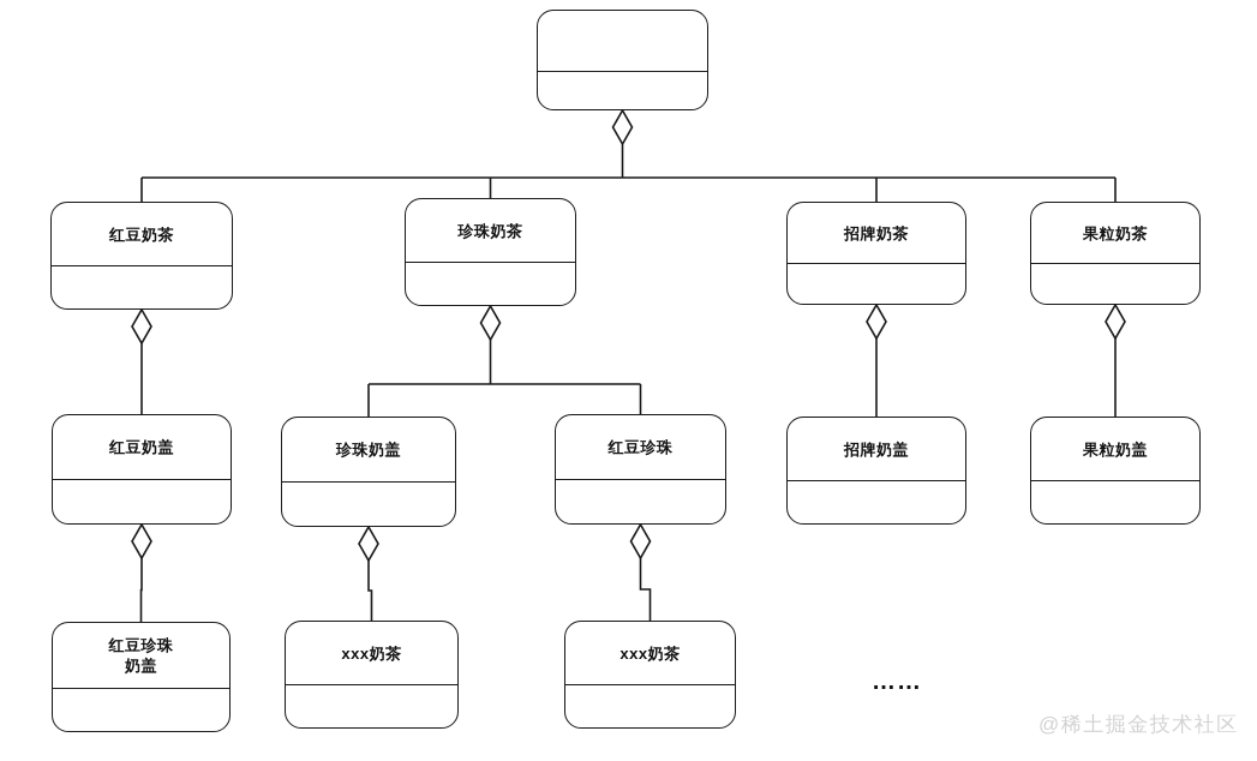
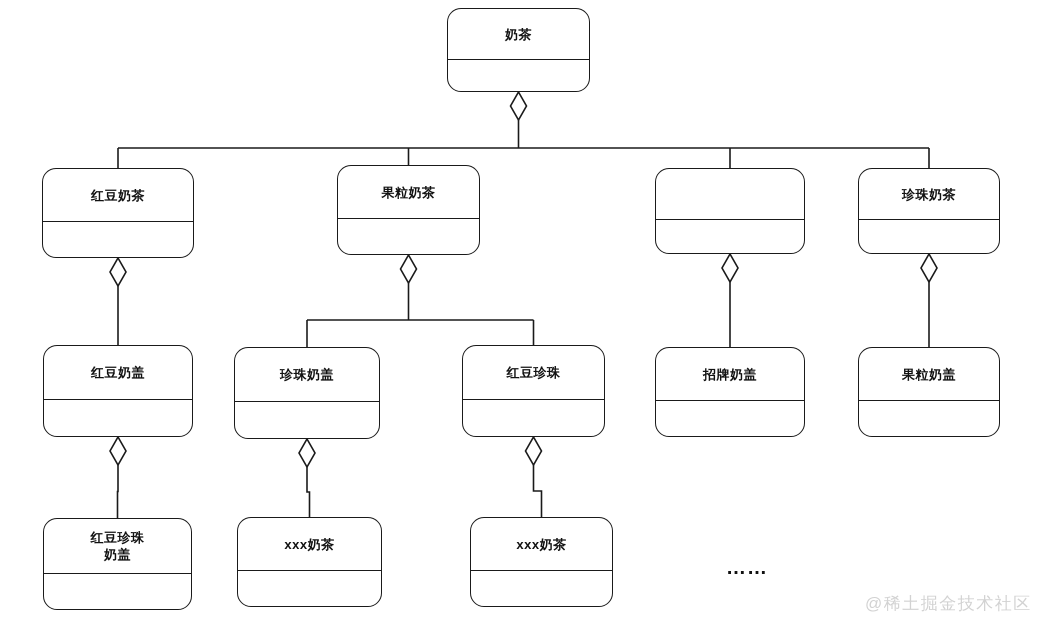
+ 奶茶
  红豆奶茶
- 珍珠奶茶
+ 果粒奶茶
- 招牌奶茶
- 果粒奶茶
+ 珍珠奶茶
  红豆奶盖
  珍珠奶盖
  红豆珍珠
  招牌奶盖
  果粒奶盖
  红豆珍珠
  奶盖
  xxx奶茶
  xxx奶茶
  ……
  @稀土掘金技术社区
